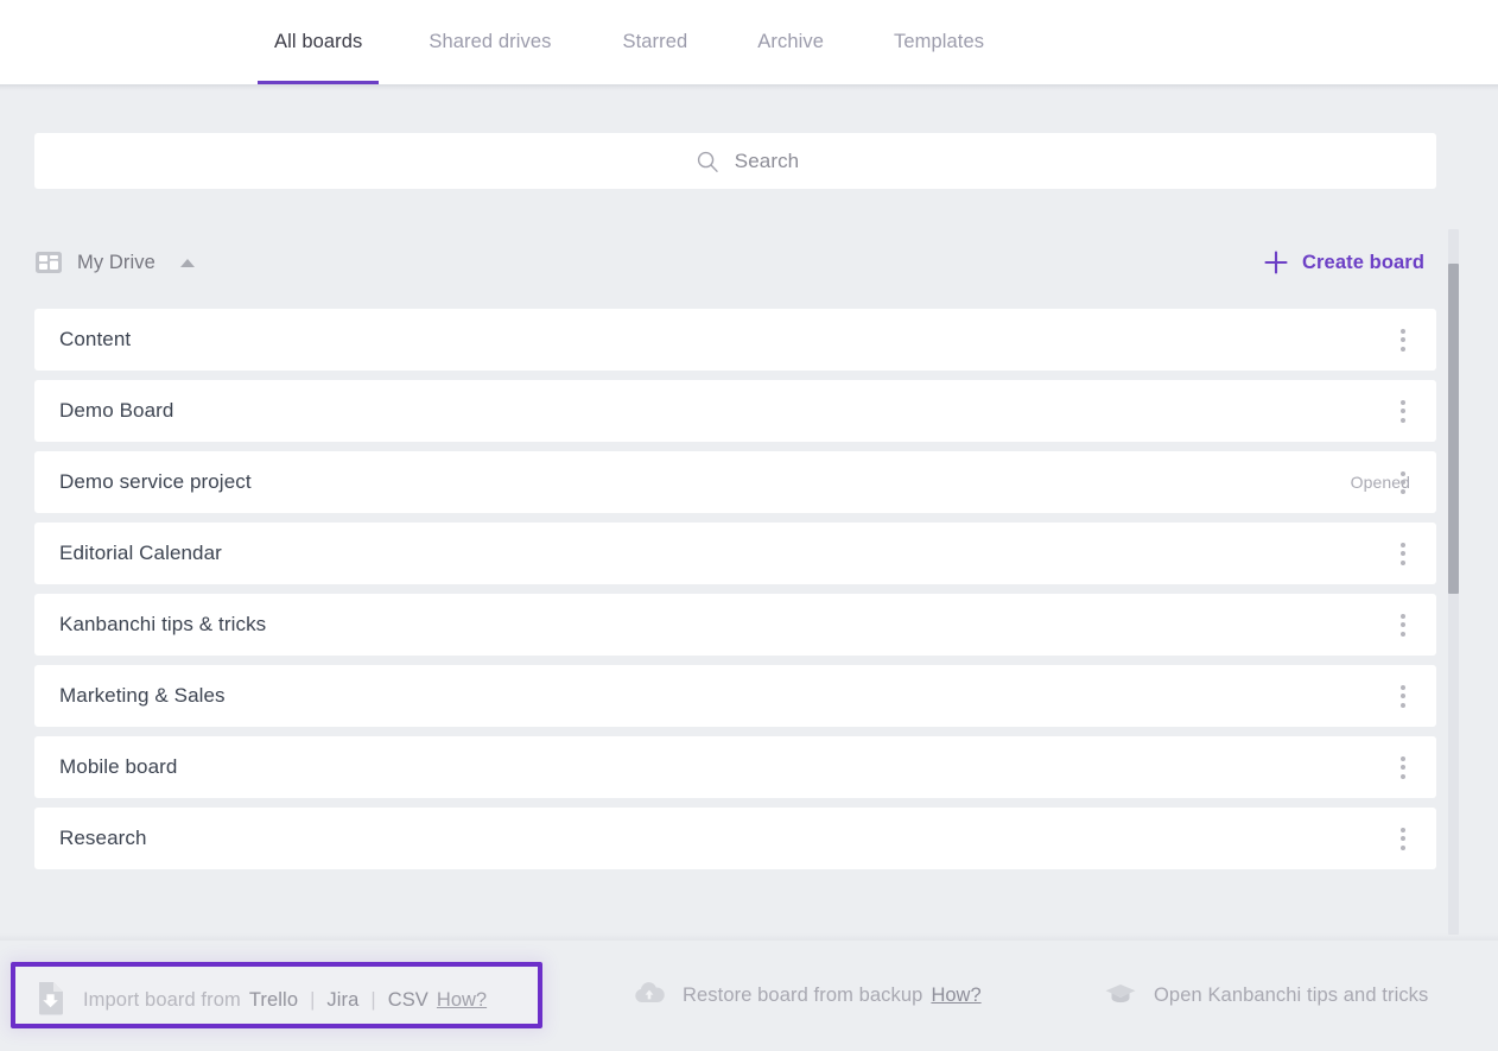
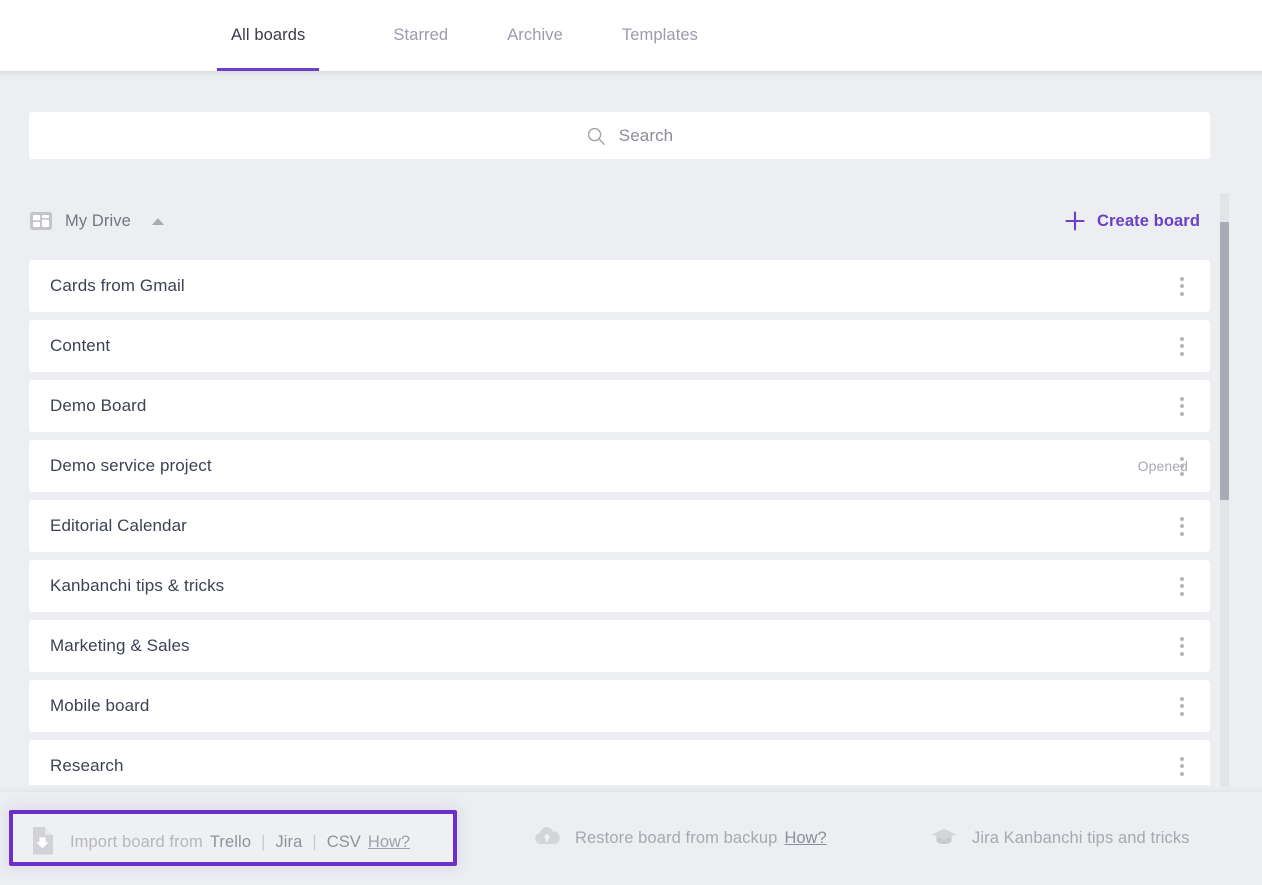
  All boards
- Shared drives
  Starred
  Archive
  Templates
  Search
  My Drive
  Create board
+ Cards from Gmail
  Content
  Demo Board
  Demo service project
  Opened
  Editorial Calendar
  Kanbanchi tips & tricks
  Marketing & Sales
  Mobile board
  Research
  Import board from
  Trello
  |
  Jira
  |
  CSV
  How?
  Restore board from backup
  How?
- Open Kanbanchi tips and tricks
+ Jira Kanbanchi tips and tricks
